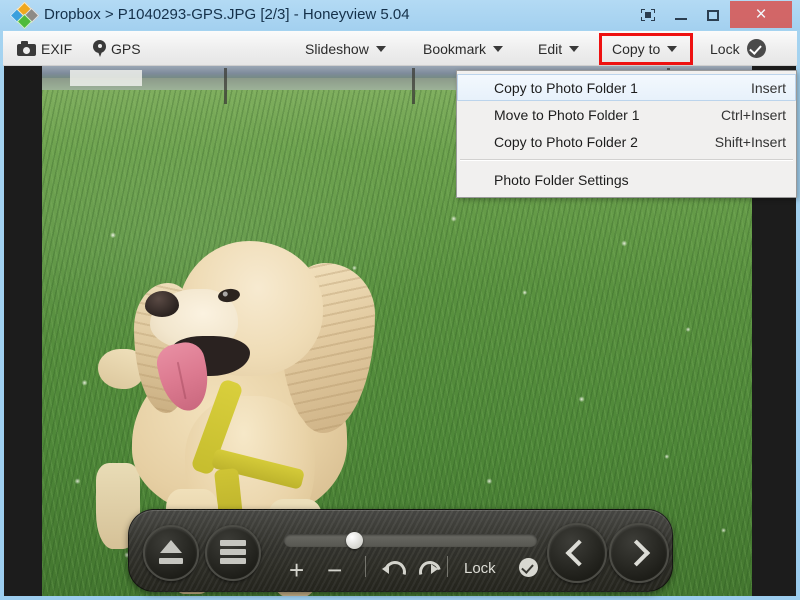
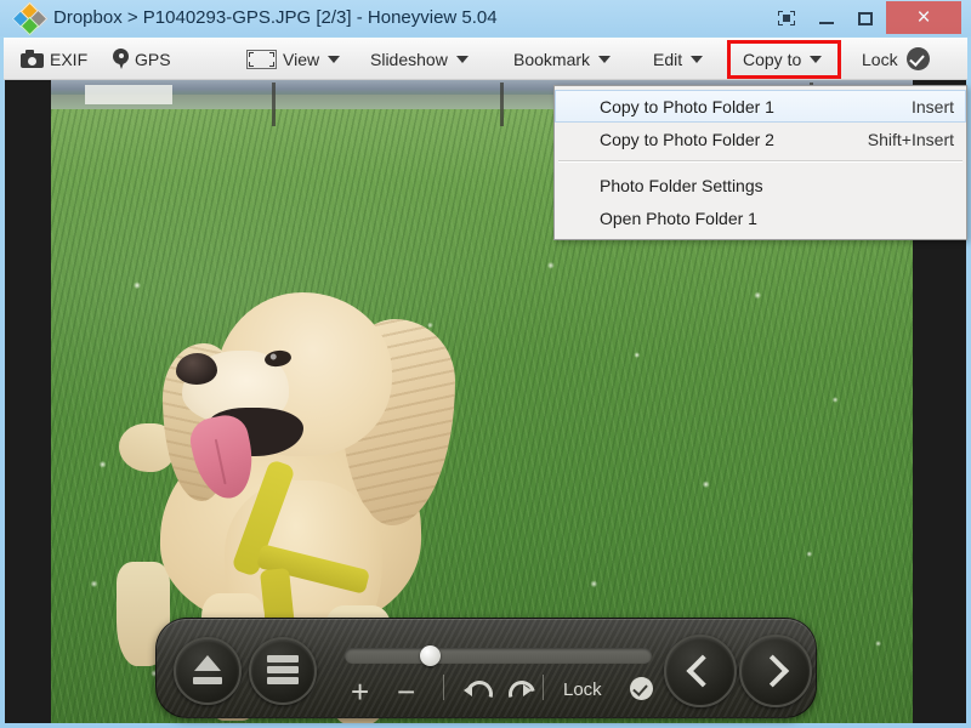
  Dropbox > P1040293-GPS.JPG [2/3] - Honeyview 5.04
  ×
  EXIF
  GPS
+ View
  Slideshow
  Bookmark
  Edit
  Copy to
  Lock
  +
  −
  Lock
  Copy to Photo Folder 1
  Insert
- Move to Photo Folder 1
- Ctrl+Insert
  Copy to Photo Folder 2
  Shift+Insert
  Photo Folder Settings
+ Open Photo Folder 1
